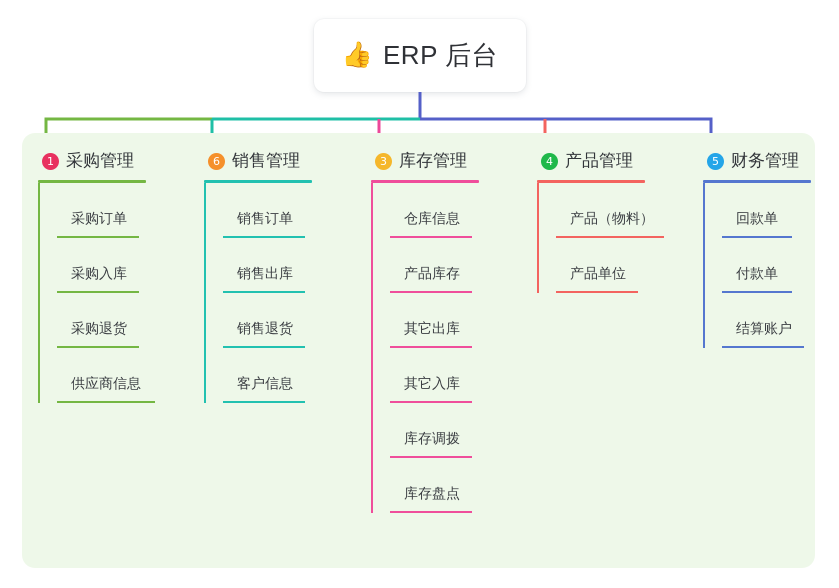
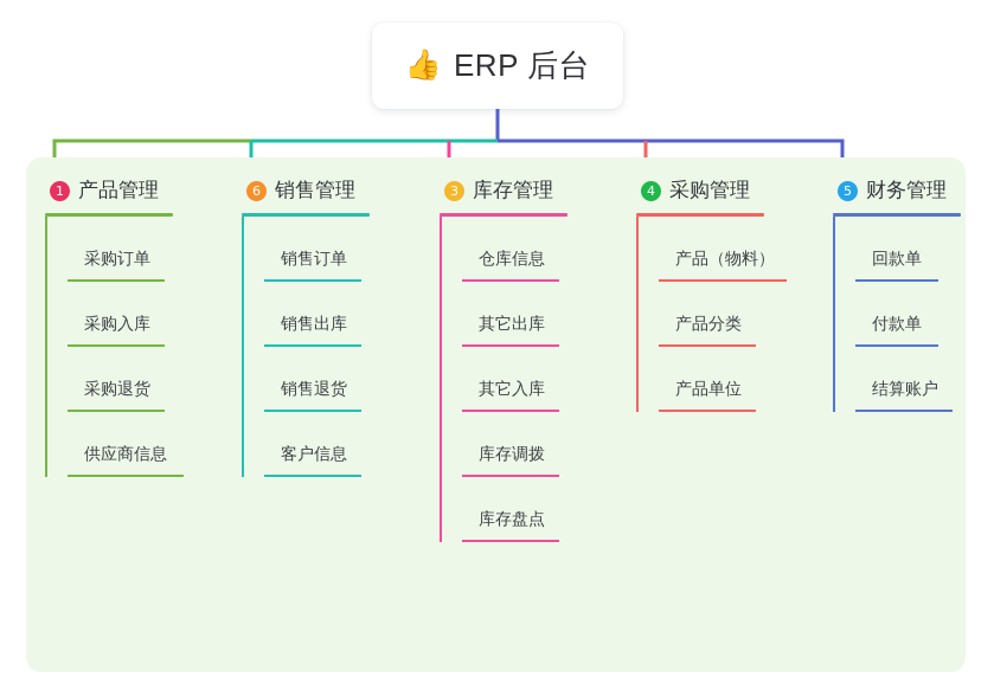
  👍
  ERP 后台
  1
- 采购管理
+ 产品管理
  采购订单
  采购入库
  采购退货
  供应商信息
  6
  销售管理
  销售订单
  销售出库
  销售退货
  客户信息
  3
  库存管理
  仓库信息
- 产品库存
  其它出库
  其它入库
  库存调拨
  库存盘点
  4
- 产品管理
+ 采购管理
  产品（物料）
+ 产品分类
  产品单位
  5
  财务管理
  回款单
  付款单
  结算账户
